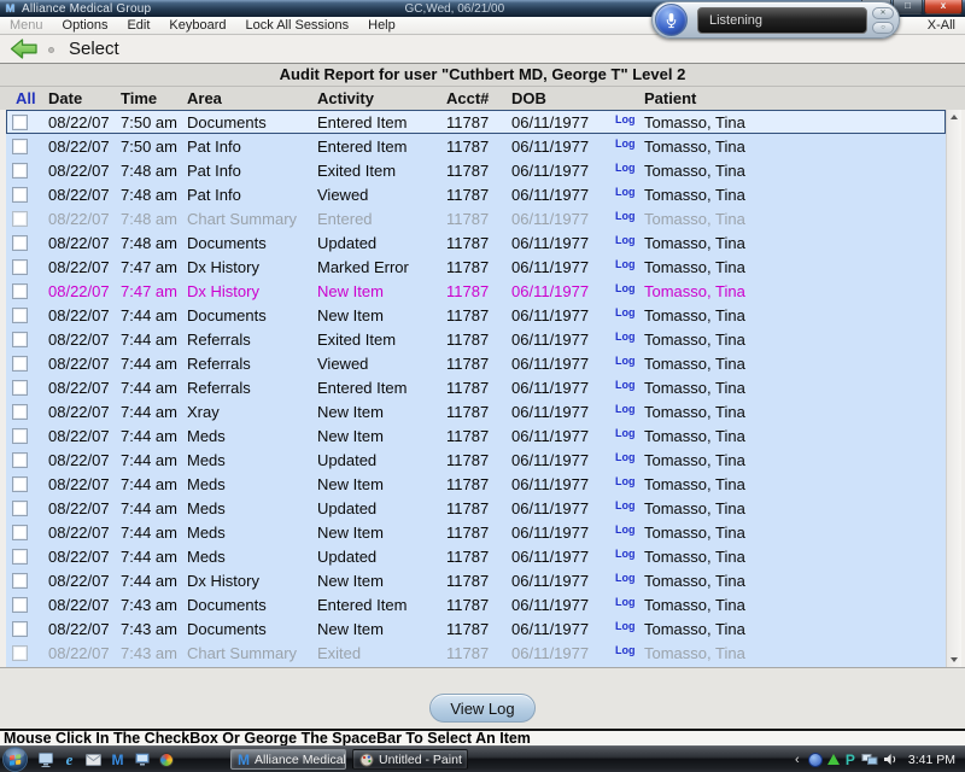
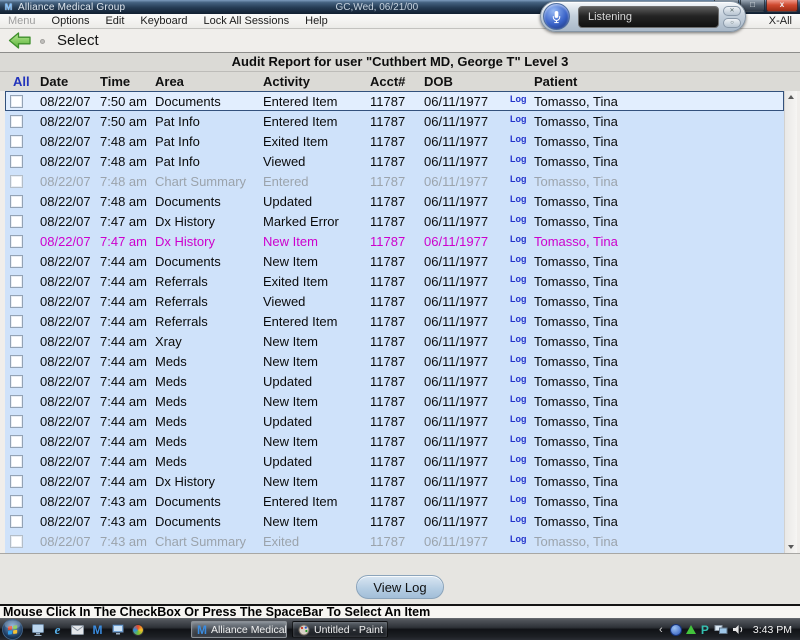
  M
  Alliance Medical Group
  GC,Wed, 06/21/00
  □
  x
  Menu Options Edit Keyboard Lock All Sessions Help
  X-All
  Listening
  Select
- Audit Report for user "Cuthbert MD, George T" Level 2
+ Audit Report for user "Cuthbert MD, George T" Level 3
  All
  Date
  Time
  Area
  Activity
  Acct#
  DOB
  Patient
  08/22/07
  7:50 am
  Documents
  Entered Item
  11787
  06/11/1977
  Log
  Tomasso, Tina
  08/22/07
  7:50 am
  Pat Info
  Entered Item
  11787
  06/11/1977
  Log
  Tomasso, Tina
  08/22/07
  7:48 am
  Pat Info
  Exited Item
  11787
  06/11/1977
  Log
  Tomasso, Tina
  08/22/07
  7:48 am
  Pat Info
  Viewed
  11787
  06/11/1977
  Log
  Tomasso, Tina
  08/22/07
  7:48 am
  Chart Summary
  Entered
  11787
  06/11/1977
  Log
  Tomasso, Tina
  08/22/07
  7:48 am
  Documents
  Updated
  11787
  06/11/1977
  Log
  Tomasso, Tina
  08/22/07
  7:47 am
  Dx History
  Marked Error
  11787
  06/11/1977
  Log
  Tomasso, Tina
  08/22/07
  7:47 am
  Dx History
  New Item
  11787
  06/11/1977
  Log
  Tomasso, Tina
  08/22/07
  7:44 am
  Documents
  New Item
  11787
  06/11/1977
  Log
  Tomasso, Tina
  08/22/07
  7:44 am
  Referrals
  Exited Item
  11787
  06/11/1977
  Log
  Tomasso, Tina
  08/22/07
  7:44 am
  Referrals
  Viewed
  11787
  06/11/1977
  Log
  Tomasso, Tina
  08/22/07
  7:44 am
  Referrals
  Entered Item
  11787
  06/11/1977
  Log
  Tomasso, Tina
  08/22/07
  7:44 am
  Xray
  New Item
  11787
  06/11/1977
  Log
  Tomasso, Tina
  08/22/07
  7:44 am
  Meds
  New Item
  11787
  06/11/1977
  Log
  Tomasso, Tina
  08/22/07
  7:44 am
  Meds
  Updated
  11787
  06/11/1977
  Log
  Tomasso, Tina
  08/22/07
  7:44 am
  Meds
  New Item
  11787
  06/11/1977
  Log
  Tomasso, Tina
  08/22/07
  7:44 am
  Meds
  Updated
  11787
  06/11/1977
  Log
  Tomasso, Tina
  08/22/07
  7:44 am
  Meds
  New Item
  11787
  06/11/1977
  Log
  Tomasso, Tina
  08/22/07
  7:44 am
  Meds
  Updated
  11787
  06/11/1977
  Log
  Tomasso, Tina
  08/22/07
  7:44 am
  Dx History
  New Item
  11787
  06/11/1977
  Log
  Tomasso, Tina
  08/22/07
  7:43 am
  Documents
  Entered Item
  11787
  06/11/1977
  Log
  Tomasso, Tina
  08/22/07
  7:43 am
  Documents
  New Item
  11787
  06/11/1977
  Log
  Tomasso, Tina
  08/22/07
  7:43 am
  Chart Summary
  Exited
  11787
  06/11/1977
  Log
  Tomasso, Tina
  View Log
- Mouse Click In The CheckBox Or George The SpaceBar To Select An Item
+ Mouse Click In The CheckBox Or Press The SpaceBar To Select An Item
  e
  M
  M
  Alliance Medical
  Untitled - Paint
  ‹
  P
- 3:41 PM
+ 3:43 PM
